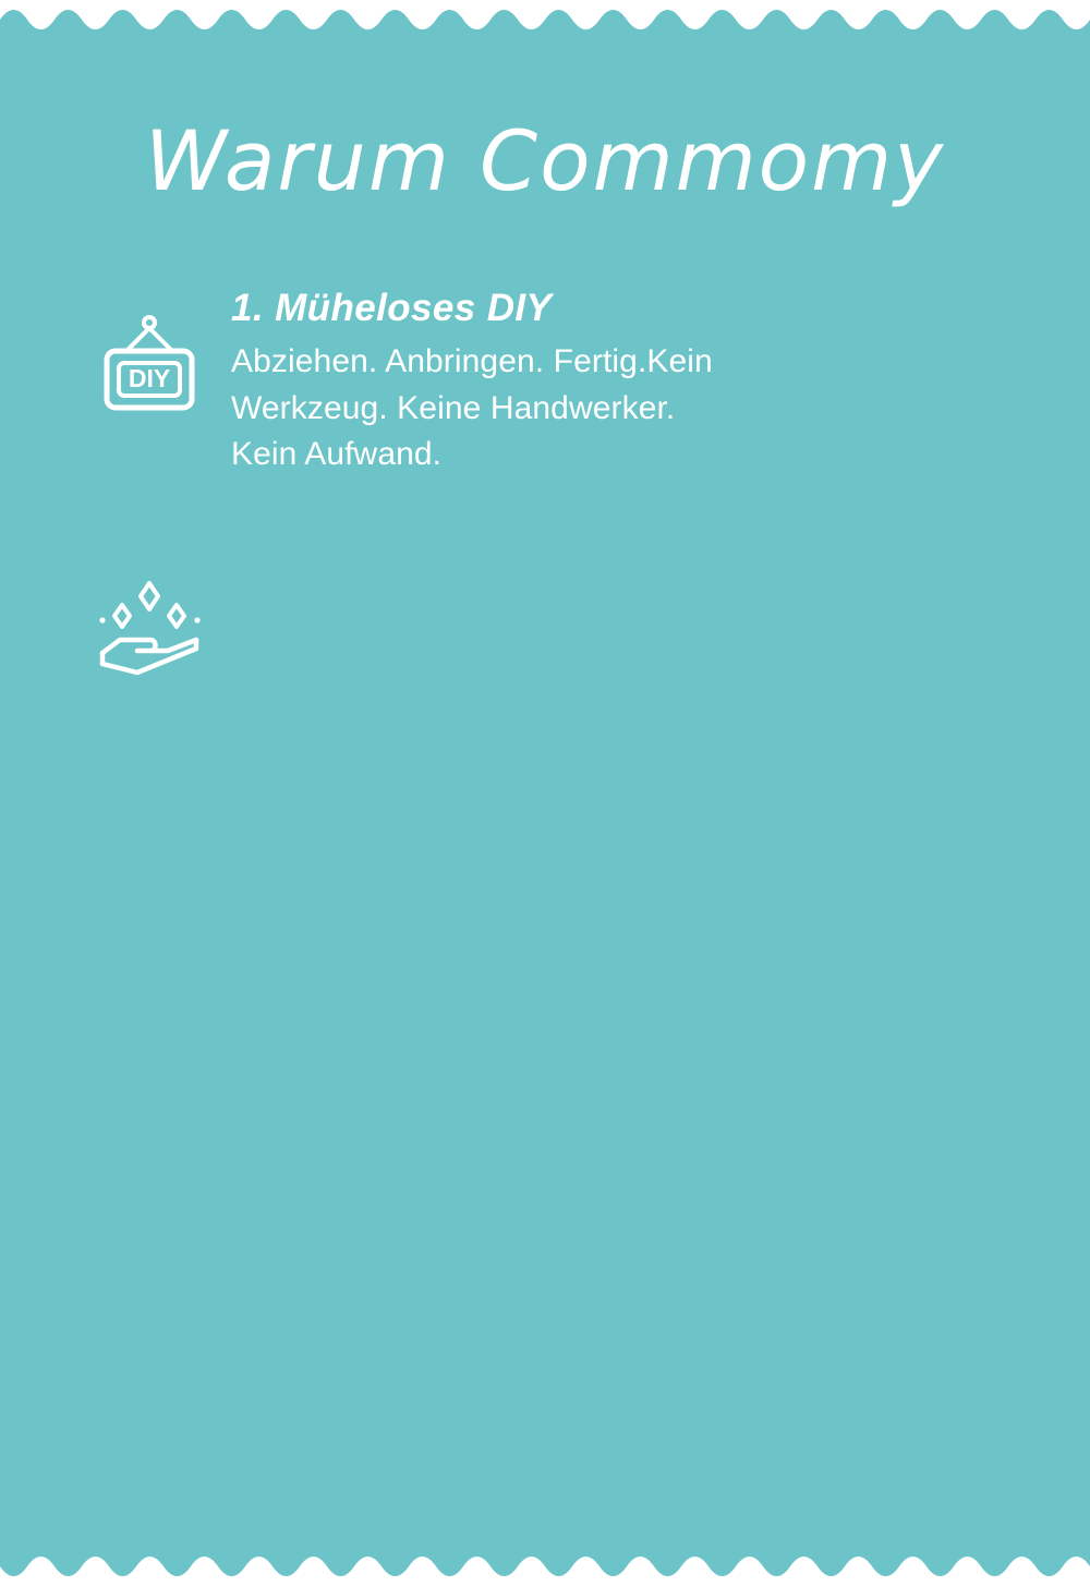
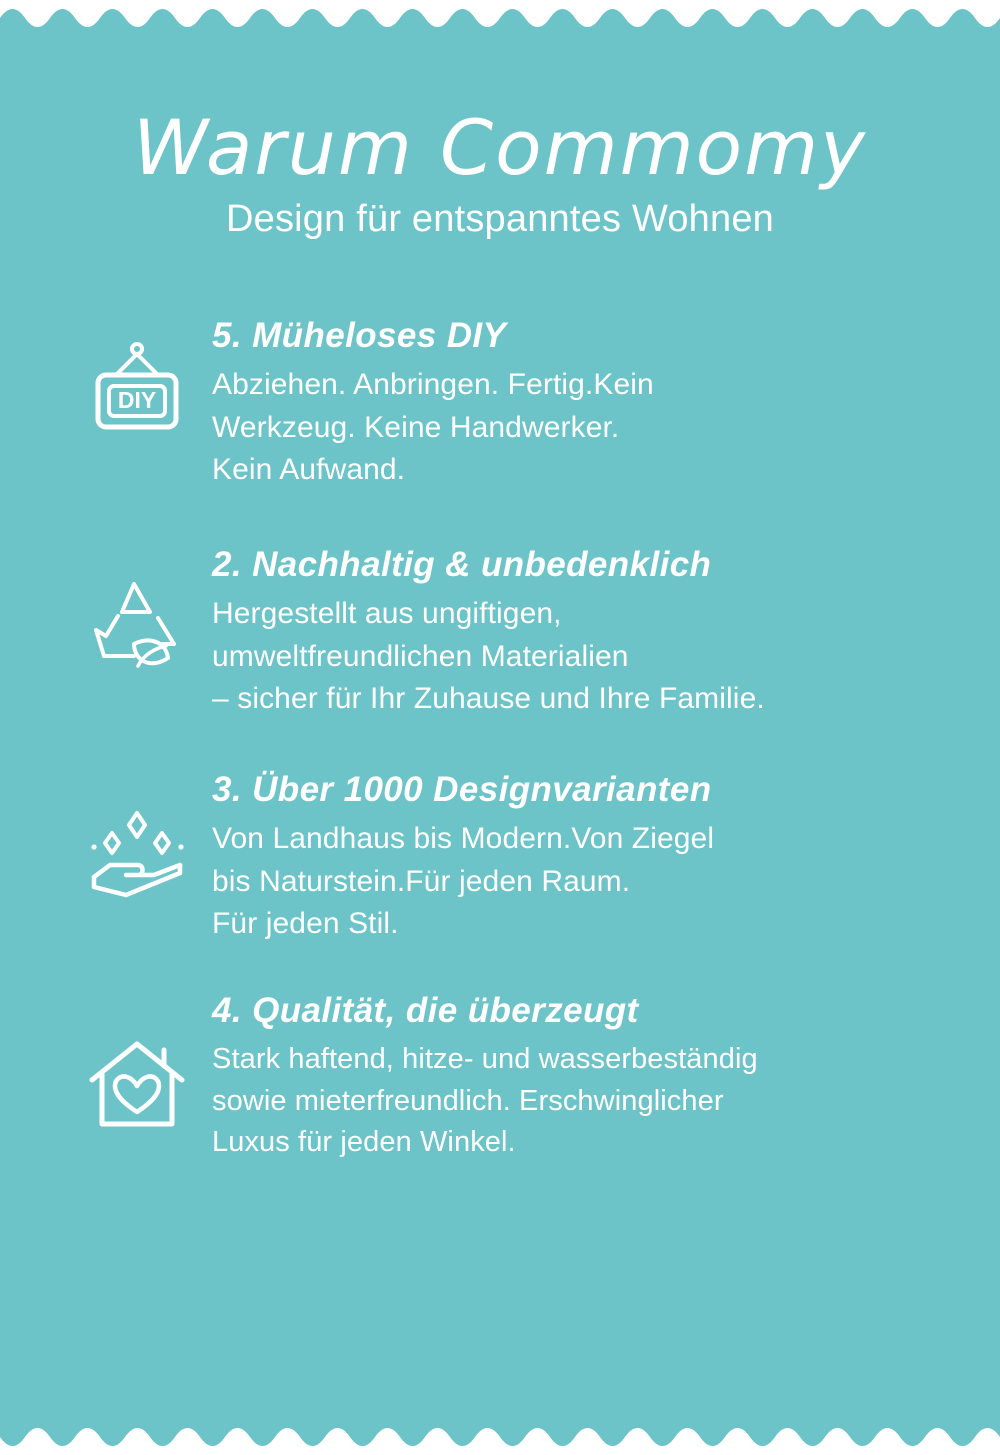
  Warum Commomy
+ Design für entspanntes Wohnen
  DIY
- 1. Müheloses DIY
+ 5. Müheloses DIY
  Abziehen. Anbringen. Fertig.Kein
  Werkzeug. Keine Handwerker.
  Kein Aufwand.
+ 2. Nachhaltig & unbedenklich
+ Hergestellt aus ungiftigen,
+ umweltfreundlichen Materialien
+ – sicher für Ihr Zuhause und Ihre Familie.
+ 3. Über 1000 Designvarianten
+ Von Landhaus bis Modern.Von Ziegel
+ bis Naturstein.Für jeden Raum.
+ Für jeden Stil.
+ 4. Qualität, die überzeugt
+ Stark haftend, hitze- und wasserbeständig
+ sowie mieterfreundlich. Erschwinglicher
+ Luxus für jeden Winkel.
